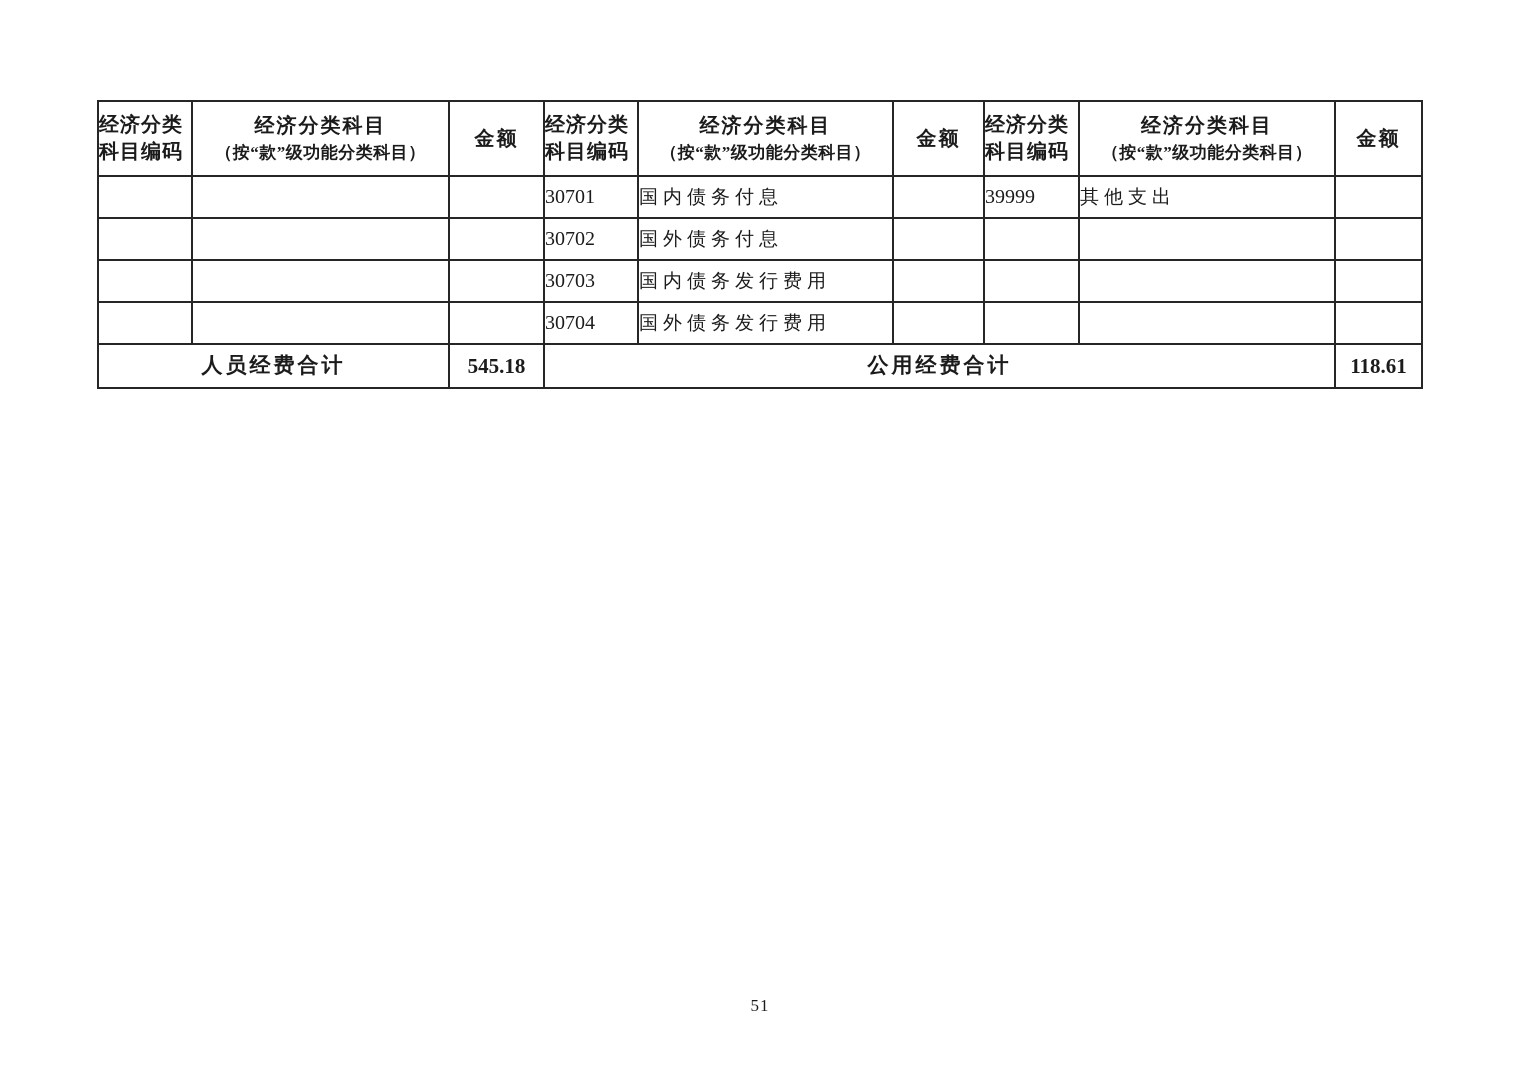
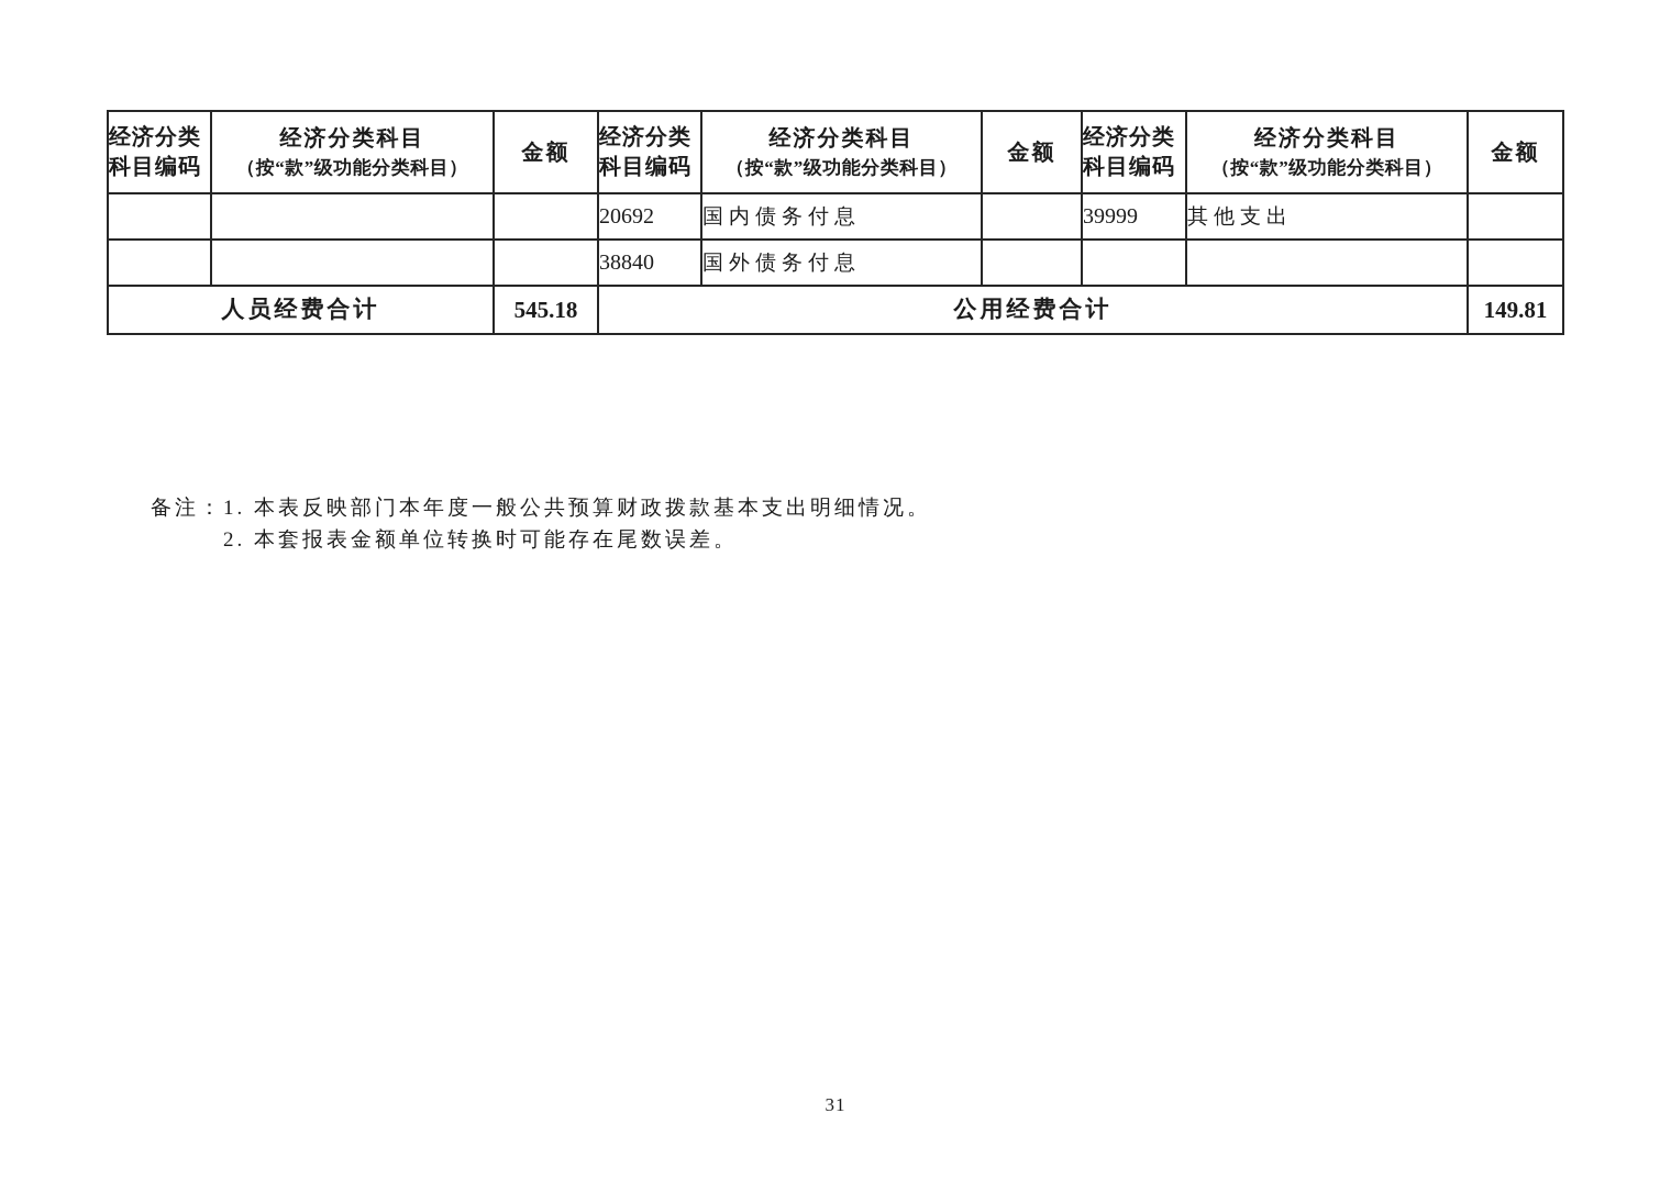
  经济分类 科目编码	经济分类科目 （按“款”级功能分类科目）	金额	经济分类 科目编码	经济分类科目 （按“款”级功能分类科目）	金额	经济分类 科目编码	经济分类科目 （按“款”级功能分类科目）	金额
- 			30701	国内债务付息		39999	其他支出
+ 			20692	国内债务付息		39999	其他支出
- 			30702	国外债务付息
+ 			38840	国外债务付息
- 			30703	国内债务发行费用
- 			30704	国外债务发行费用
- 人员经费合计	545.18	公用经费合计	118.61
+ 人员经费合计	545.18	公用经费合计	149.81
+ 备注：
+ 1. 本表反映部门本年度一般公共预算财政拨款基本支出明细情况。
+ 2. 本套报表金额单位转换时可能存在尾数误差。
- 51
+ 31
